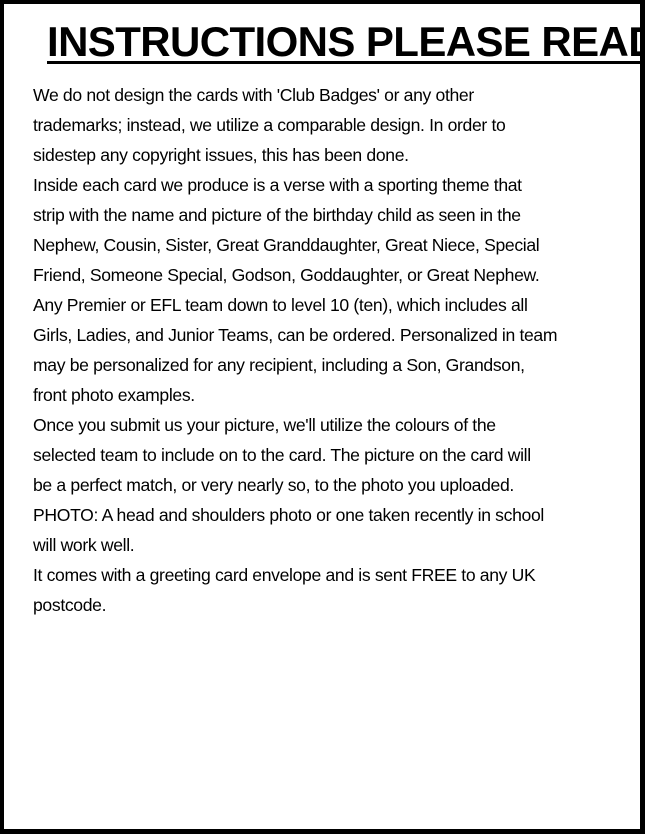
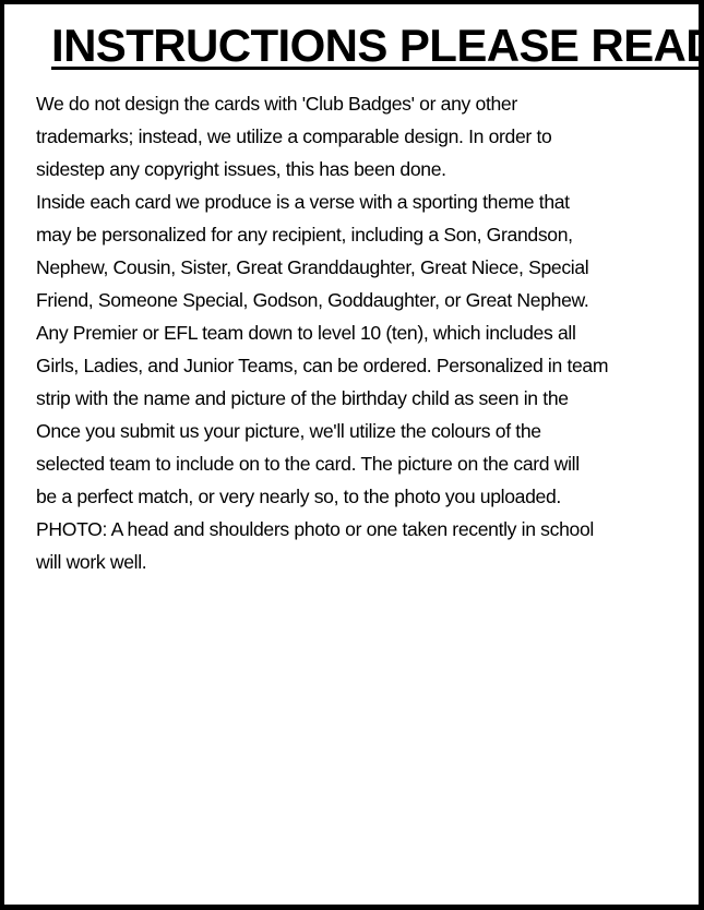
  INSTRUCTIONS PLEASE READ
  We do not design the cards with 'Club Badges' or any other
  trademarks; instead, we utilize a comparable design. In order to
  sidestep any copyright issues, this has been done.
  Inside each card we produce is a verse with a sporting theme that
- strip with the name and picture of the birthday child as seen in the
+ may be personalized for any recipient, including a Son, Grandson,
  Nephew, Cousin, Sister, Great Granddaughter, Great Niece, Special
  Friend, Someone Special, Godson, Goddaughter, or Great Nephew.
  Any Premier or EFL team down to level 10 (ten), which includes all
  Girls, Ladies, and Junior Teams, can be ordered. Personalized in team
- may be personalized for any recipient, including a Son, Grandson,
+ strip with the name and picture of the birthday child as seen in the
- front photo examples.
  Once you submit us your picture, we'll utilize the colours of the
  selected team to include on to the card. The picture on the card will
  be a perfect match, or very nearly so, to the photo you uploaded.
  PHOTO: A head and shoulders photo or one taken recently in school
  will work well.
- It comes with a greeting card envelope and is sent FREE to any UK
- postcode.
